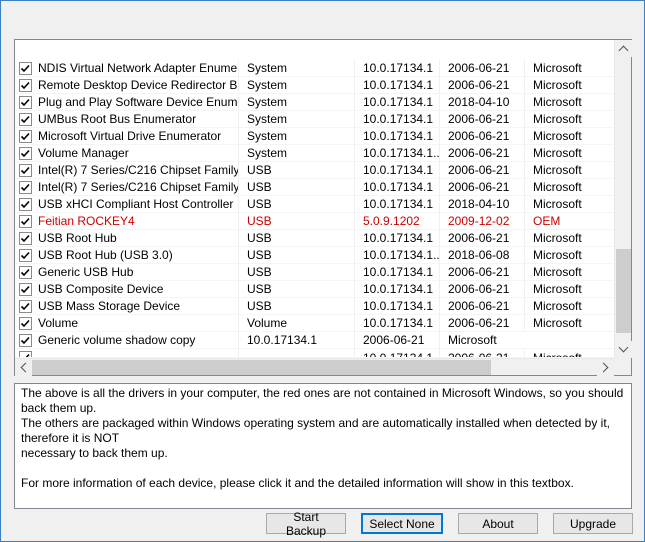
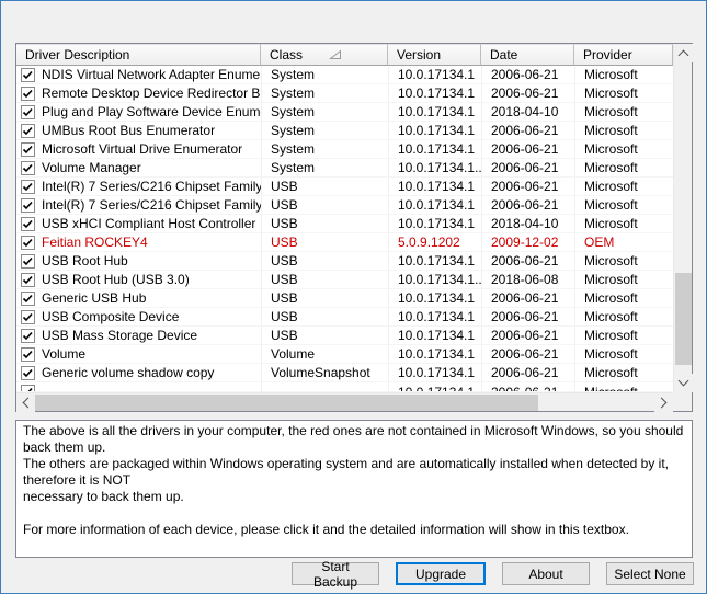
+ Driver Description
+ Class
+ Version
+ Date
+ Provider
  NDIS Virtual Network Adapter Enume
  System
  10.0.17134.1
  2006-06-21
  Microsoft
  Remote Desktop Device Redirector B
  System
  10.0.17134.1
  2006-06-21
  Microsoft
  Plug and Play Software Device Enum
  System
  10.0.17134.1
  2018-04-10
  Microsoft
  UMBus Root Bus Enumerator
  System
  10.0.17134.1
  2006-06-21
  Microsoft
  Microsoft Virtual Drive Enumerator
  System
  10.0.17134.1
  2006-06-21
  Microsoft
  Volume Manager
  System
  10.0.17134.1..
  2006-06-21
  Microsoft
  Intel(R) 7 Series/C216 Chipset Family
  USB
  10.0.17134.1
  2006-06-21
  Microsoft
  Intel(R) 7 Series/C216 Chipset Family
  USB
  10.0.17134.1
  2006-06-21
  Microsoft
  USB xHCI Compliant Host Controller
  USB
  10.0.17134.1
  2018-04-10
  Microsoft
  Feitian ROCKEY4
  USB
  5.0.9.1202
  2009-12-02
  OEM
  USB Root Hub
  USB
  10.0.17134.1
  2006-06-21
  Microsoft
  USB Root Hub (USB 3.0)
  USB
  10.0.17134.1..
  2018-06-08
  Microsoft
  Generic USB Hub
  USB
  10.0.17134.1
  2006-06-21
  Microsoft
  USB Composite Device
  USB
  10.0.17134.1
  2006-06-21
  Microsoft
  USB Mass Storage Device
  USB
  10.0.17134.1
  2006-06-21
  Microsoft
  Volume
  Volume
  10.0.17134.1
  2006-06-21
  Microsoft
  Generic volume shadow copy
+ VolumeSnapshot
  10.0.17134.1
  2006-06-21
  Microsoft
  The above is all the drivers in your computer, the red ones are not contained in Microsoft Windows, so you should back them up.
  The others are packaged within Windows operating system and are automatically installed when detected by it, therefore it is NOT
  necessary to back them up.
  For more information of each device, please click it and the detailed information will show in this textbox.
  Start Backup
- Select None
+ Upgrade
  About
- Upgrade
+ Select None
